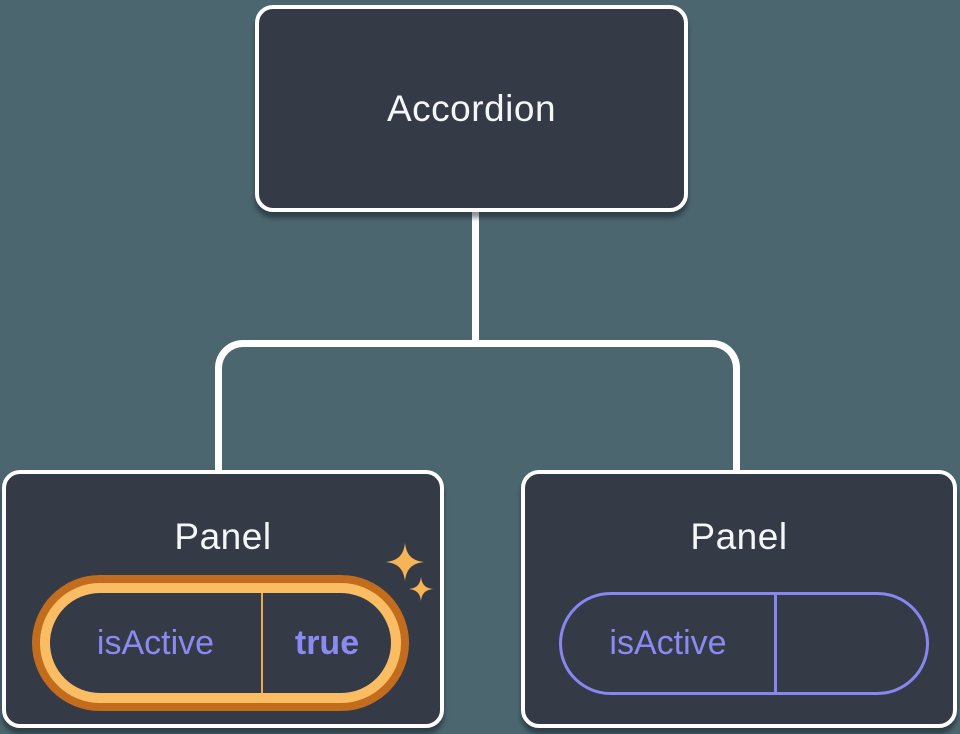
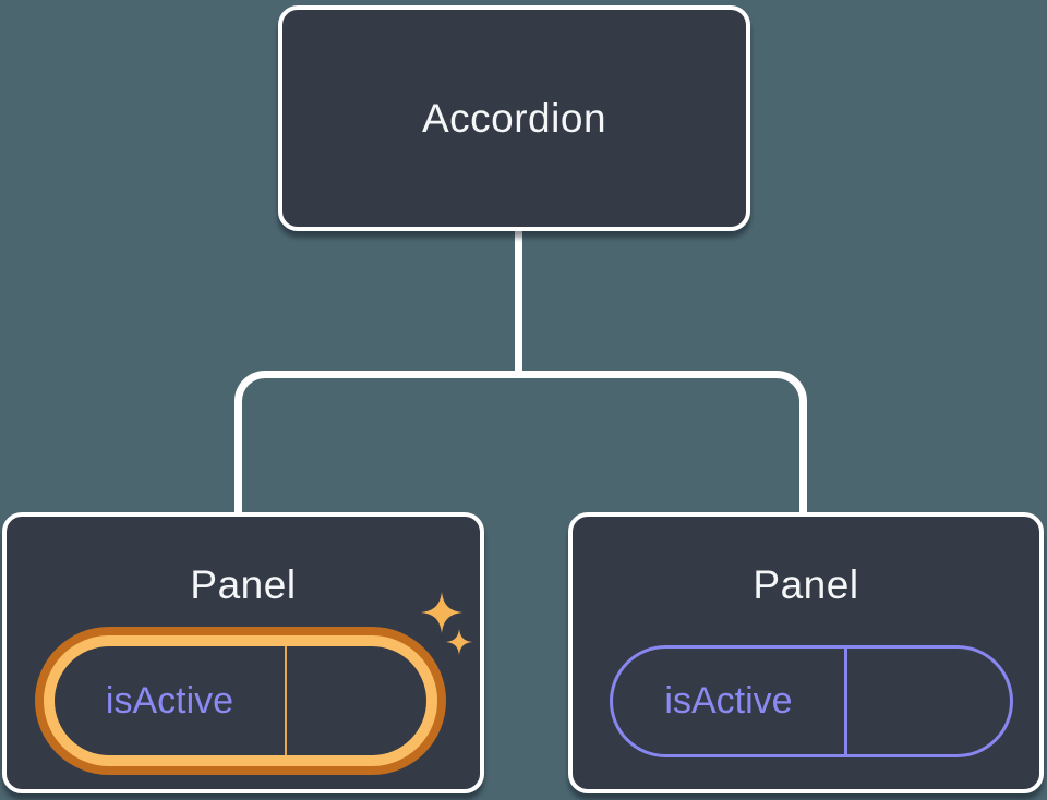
  Accordion
  Panel
  isActive
- true
  Panel
  isActive
